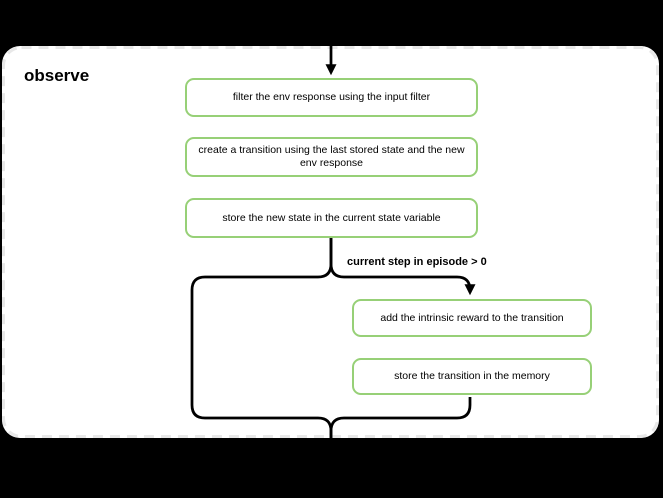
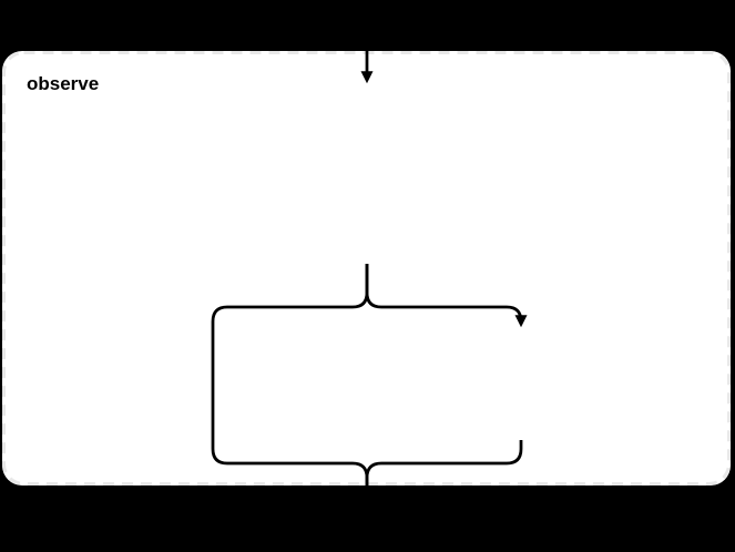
  observe
- filter the env response using the input filter
- create a transition using the last stored state and the new env response
- store the new state in the current state variable
- current step in episode > 0
- add the intrinsic reward to the transition
- store the transition in the memory
